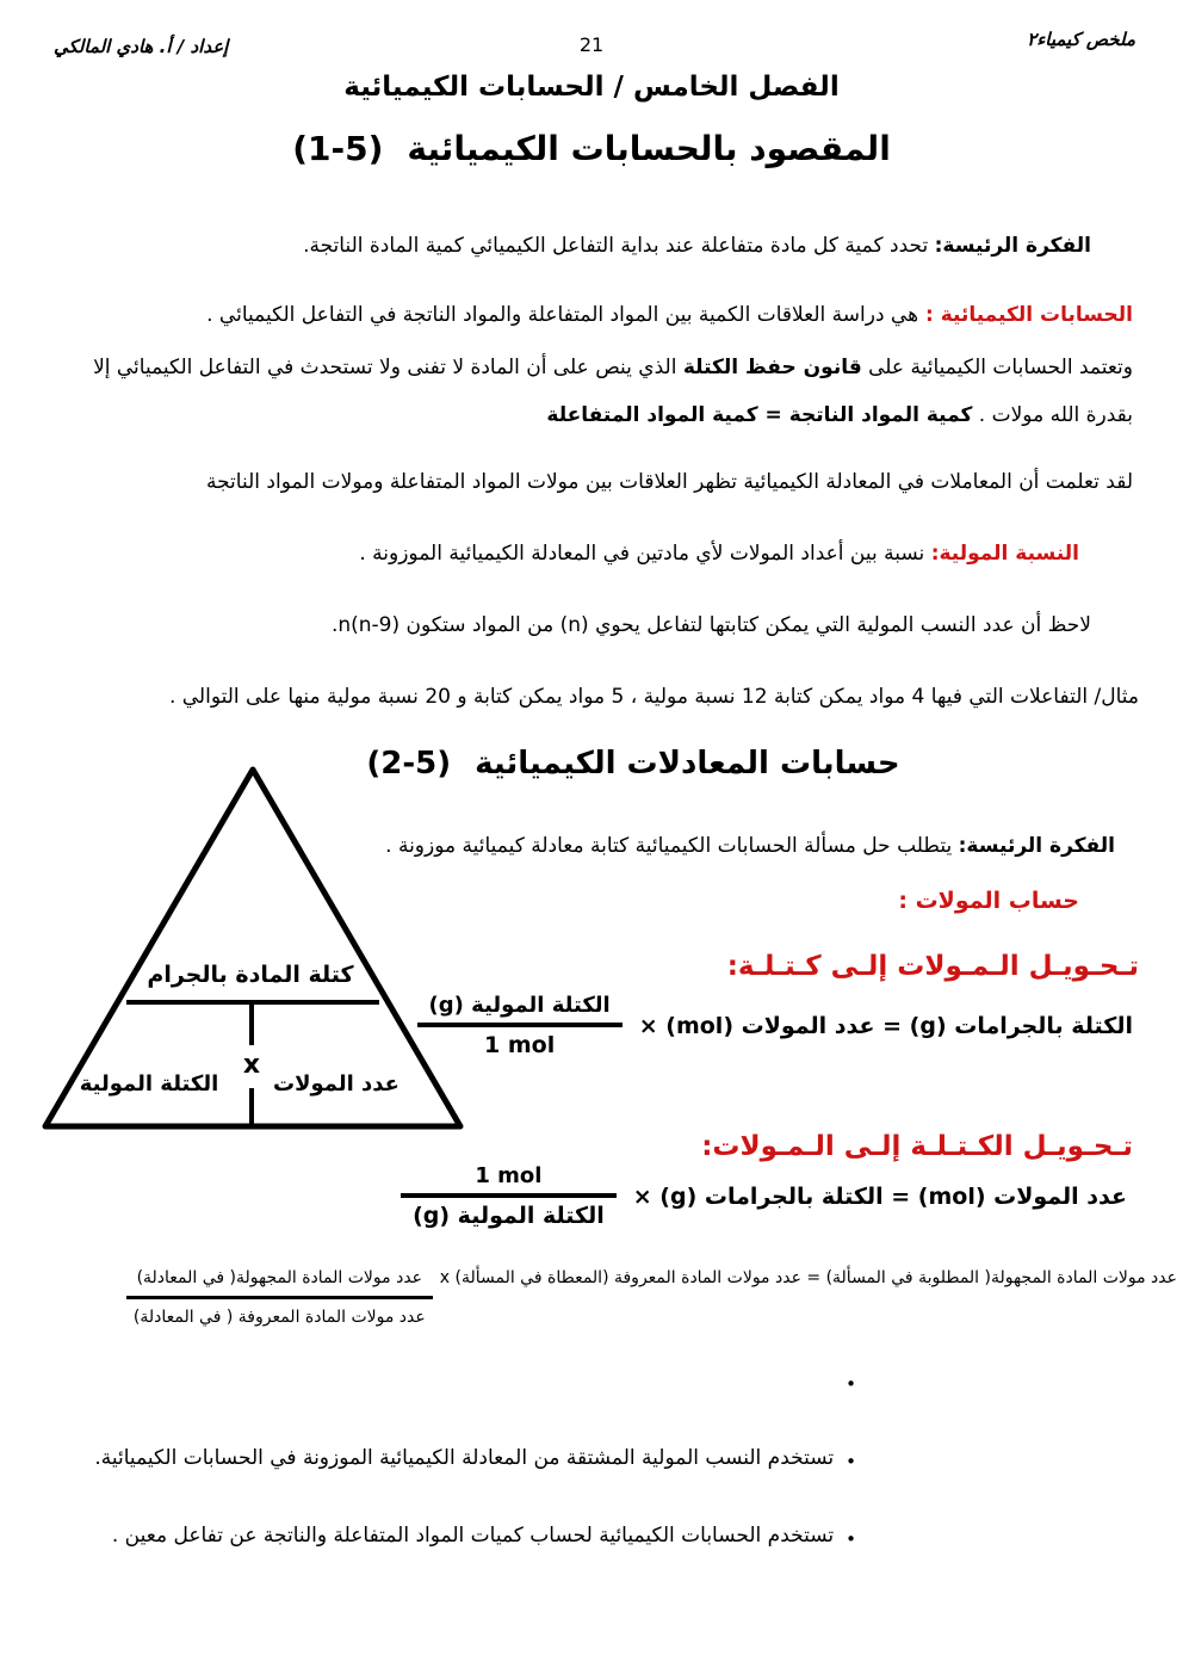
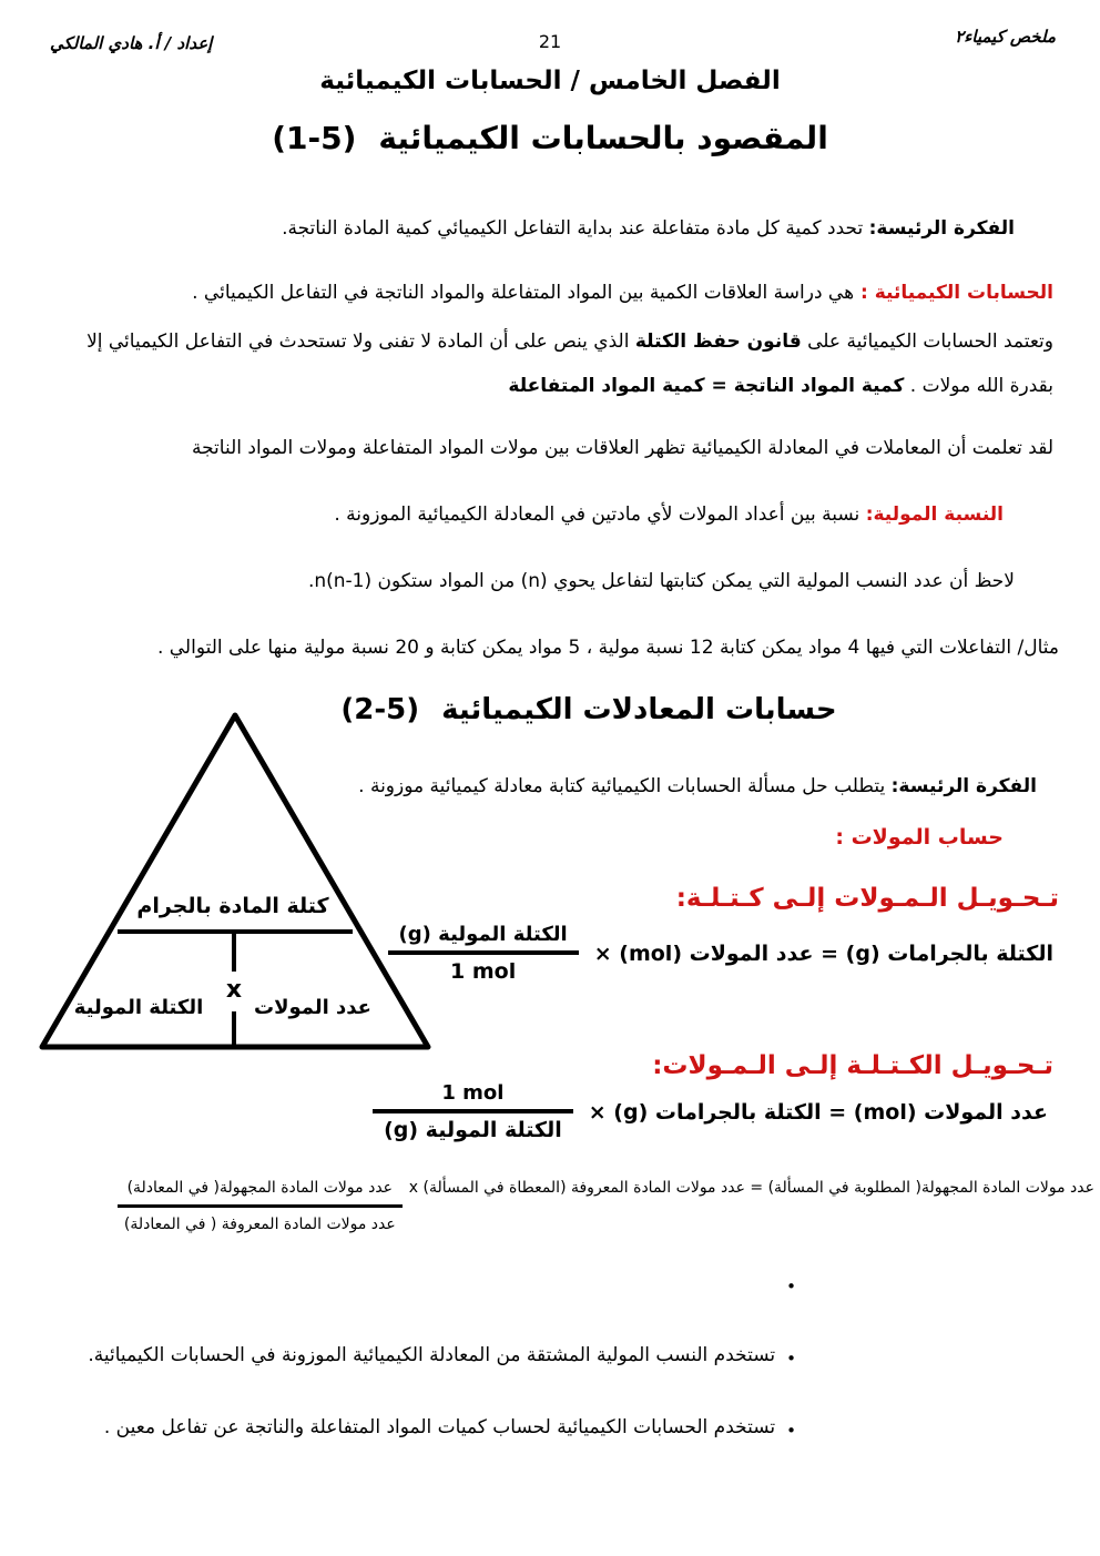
  ملخص كيمياء٢
  21
  إعداد / أ. هادي المالكي
  الفصل الخامس / الحسابات الكيميائية
  المقصود بالحسابات الكيميائية
  (1-5)
  الفكرة الرئيسة: تحدد كمية كل مادة متفاعلة عند بداية التفاعل الكيميائي كمية المادة الناتجة.
  الحسابات الكيميائية : هي دراسة العلاقات الكمية بين المواد المتفاعلة والمواد الناتجة في التفاعل الكيميائي .
  وتعتمد الحسابات الكيميائية على قانون حفظ الكتلة الذي ينص على أن المادة لا تفنى ولا تستحدث في التفاعل الكيميائي إلا بقدرة الله مولات . كمية المواد الناتجة = كمية المواد المتفاعلة
  لقد تعلمت أن المعاملات في المعادلة الكيميائية تظهر العلاقات بين مولات المواد المتفاعلة ومولات المواد الناتجة
  النسبة المولية: نسبة بين أعداد المولات لأي مادتين في المعادلة الكيميائية الموزونة .
- لاحظ أن عدد النسب المولية التي يمكن كتابتها لتفاعل يحوي (n) من المواد ستكون n(n-9).
+ لاحظ أن عدد النسب المولية التي يمكن كتابتها لتفاعل يحوي (n) من المواد ستكون n(n-1).
  مثال/ التفاعلات التي فيها 4 مواد يمكن كتابة 12 نسبة مولية ، 5 مواد يمكن كتابة و 20 نسبة مولية منها على التوالي .
  حسابات المعادلات الكيميائية
  (2-5)
  الفكرة الرئيسة: يتطلب حل مسألة الحسابات الكيميائية كتابة معادلة كيميائية موزونة .
  حساب المولات :
  كتلة المادة بالجرام
  عدد المولات
  x
  الكتلة المولية
  تـحـويـل الـمـولات إلـى كـتـلـة:
  الكتلة بالجرامات (g) = عدد المولات (mol) ×
  الكتلة المولية (g)
  1 mol
  تـحـويـل الكـتـلـة إلـى الـمـولات:
  عدد المولات (mol) = الكتلة بالجرامات (g) ×
  1 mol
  الكتلة المولية (g)
  عدد مولات المادة المجهولة( المطلوبة في المسألة) = عدد مولات المادة المعروفة (المعطاة في المسألة) x
  عدد مولات المادة المجهولة( في المعادلة)
  عدد مولات المادة المعروفة ( في المعادلة)
  •
  •
  تستخدم النسب المولية المشتقة من المعادلة الكيميائية الموزونة في الحسابات الكيميائية.
  •
  تستخدم الحسابات الكيميائية لحساب كميات المواد المتفاعلة والناتجة عن تفاعل معين .
